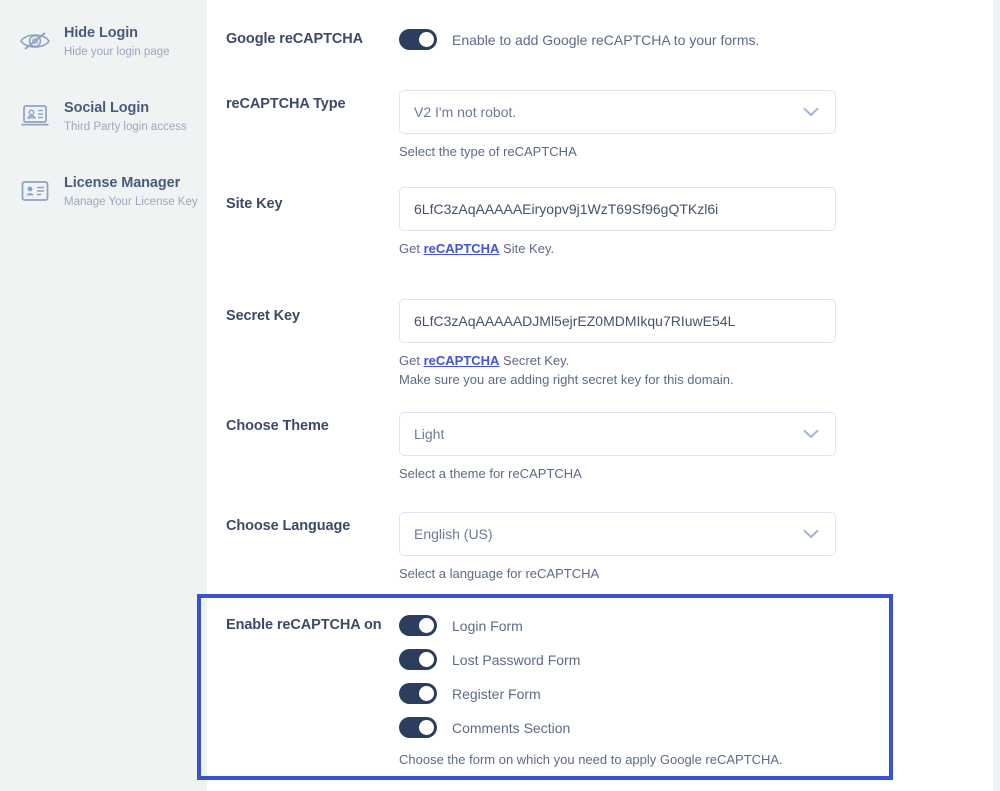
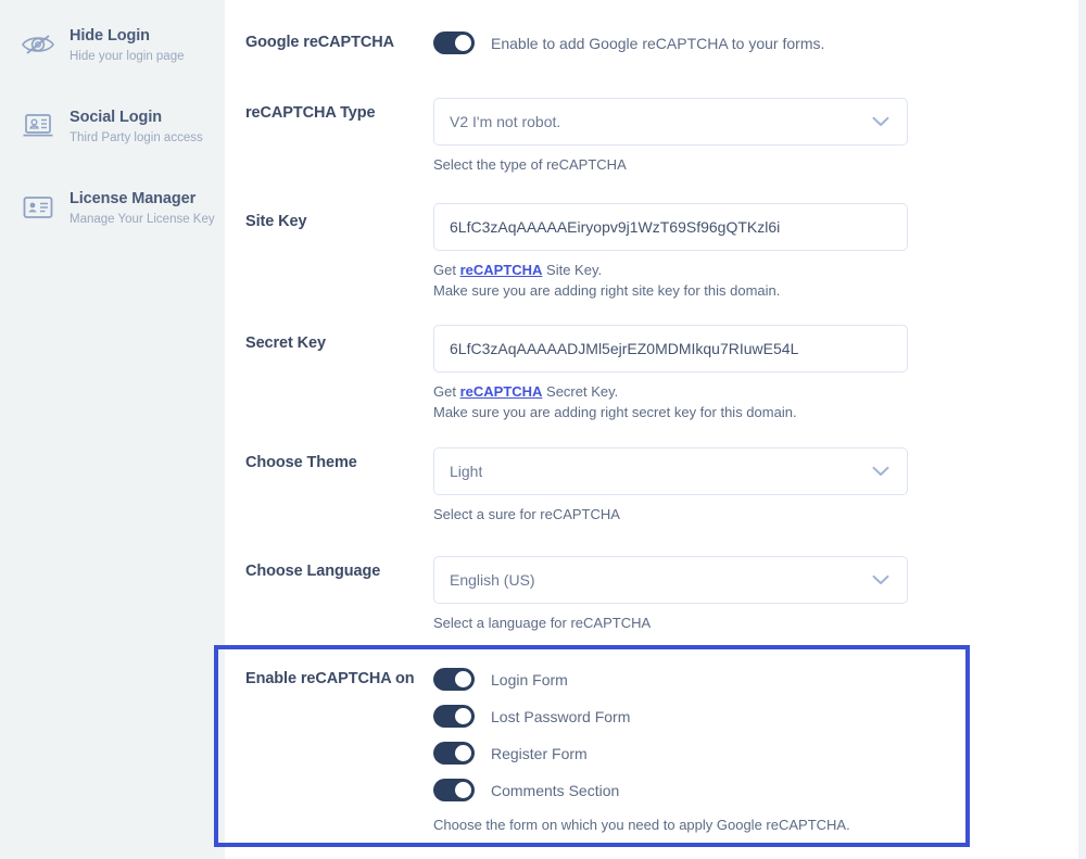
  Hide Login Hide your login page
  Social Login Third Party login access
  License Manager Manage Your License Key
  Google reCAPTCHA
  Enable to add Google reCAPTCHA to your forms.
  reCAPTCHA Type
  V2 I'm not robot.
  Select the type of reCAPTCHA
  Site Key
  6LfC3zAqAAAAAEiryopv9j1WzT69Sf96gQTKzl6i
  Get reCAPTCHA Site Key.
+ Make sure you are adding right site key for this domain.
  Secret Key
  6LfC3zAqAAAAADJMl5ejrEZ0MDMIkqu7RIuwE54L
  Get reCAPTCHA Secret Key.
  Make sure you are adding right secret key for this domain.
  Choose Theme
  Light
- Select a theme for reCAPTCHA
+ Select a sure for reCAPTCHA
  Choose Language
  English (US)
  Select a language for reCAPTCHA
  Enable reCAPTCHA on
  Login Form
  Lost Password Form
  Register Form
  Comments Section
  Choose the form on which you need to apply Google reCAPTCHA.
